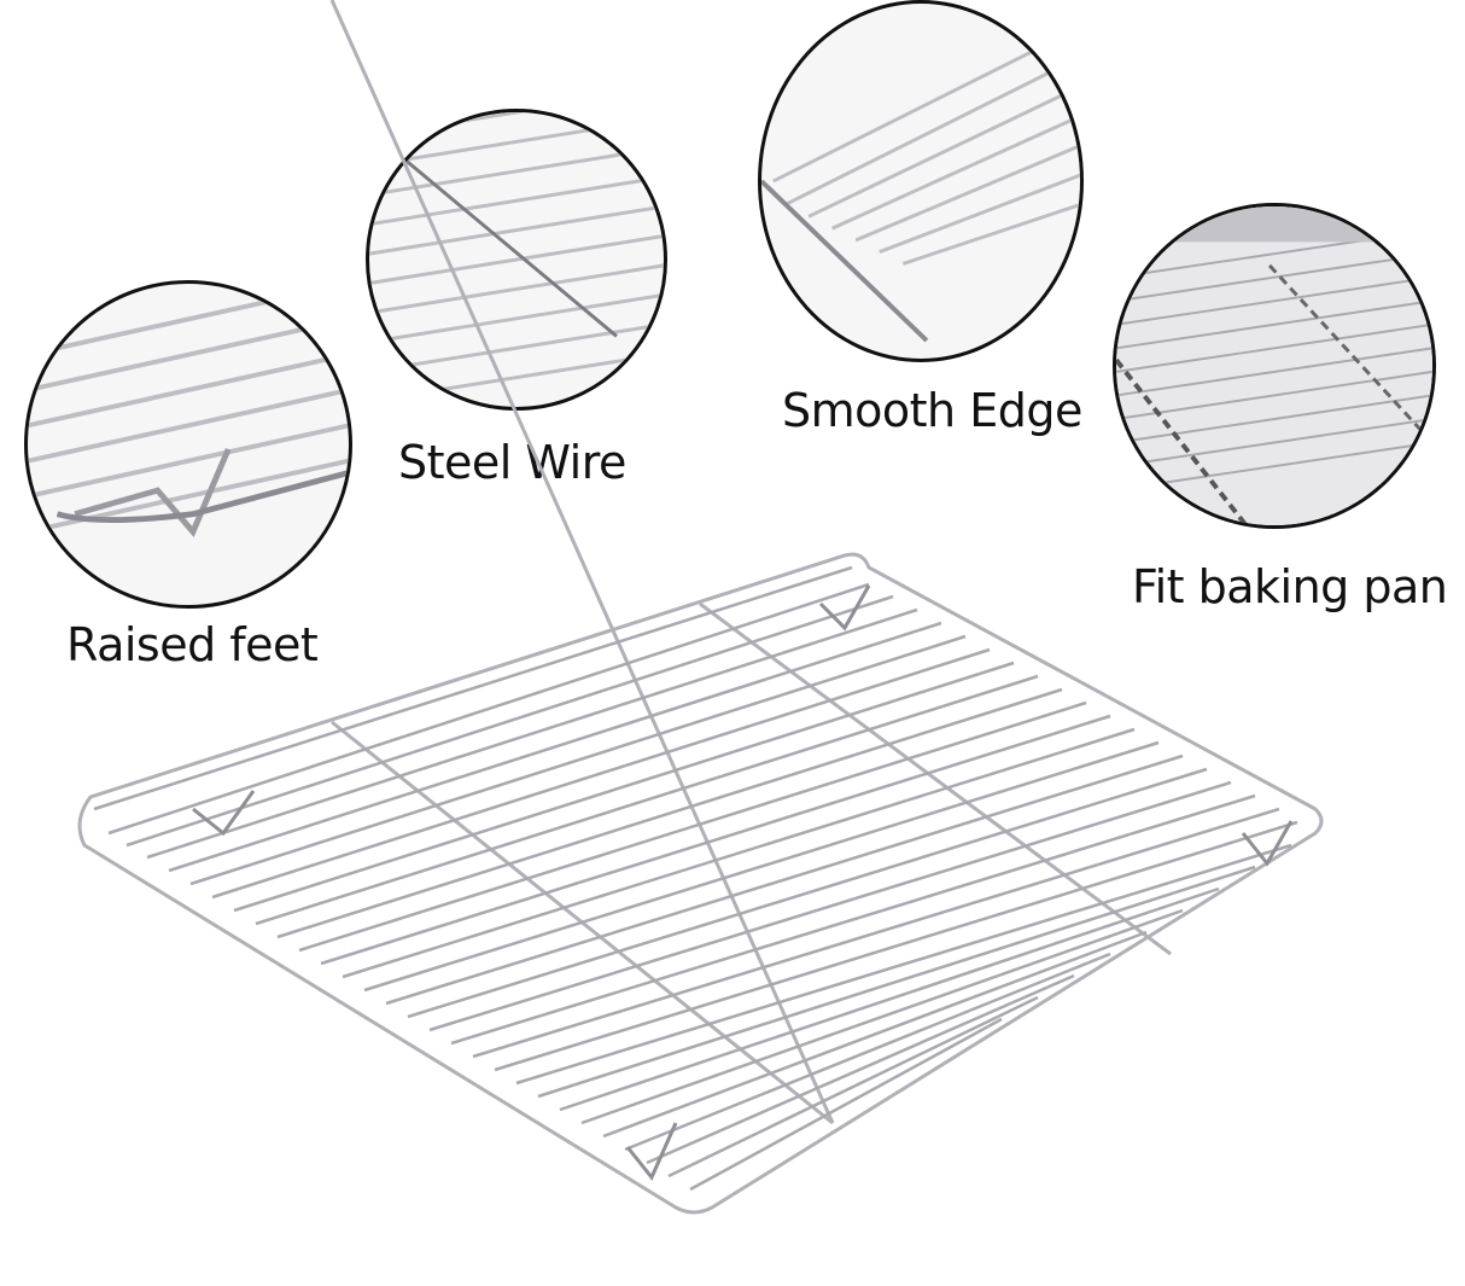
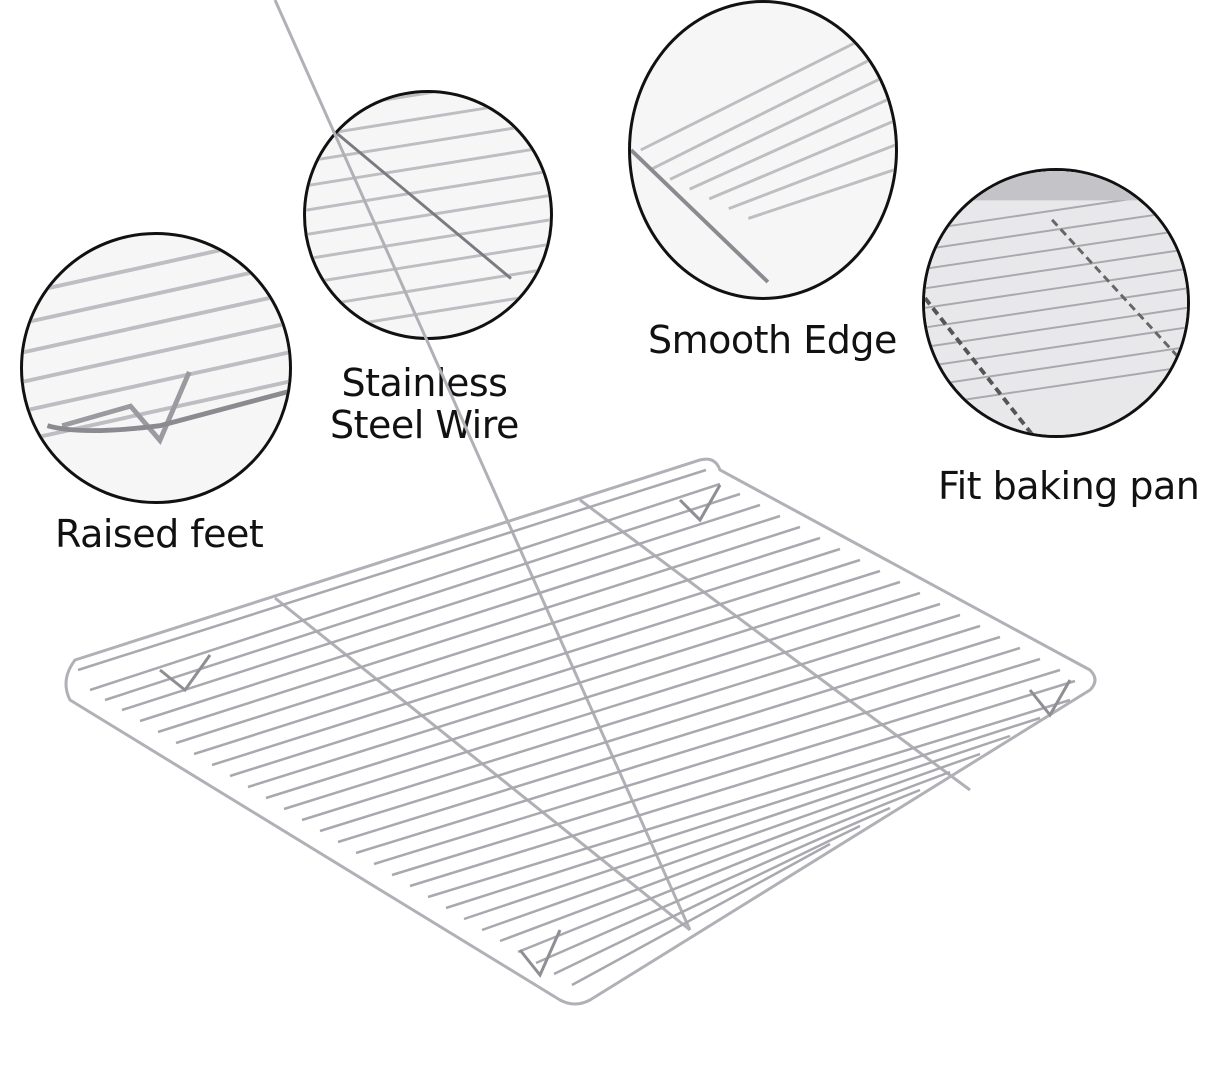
  Raised feet
+ Stainless
  Steel Wire
  Smooth Edge
  Fit baking pan
